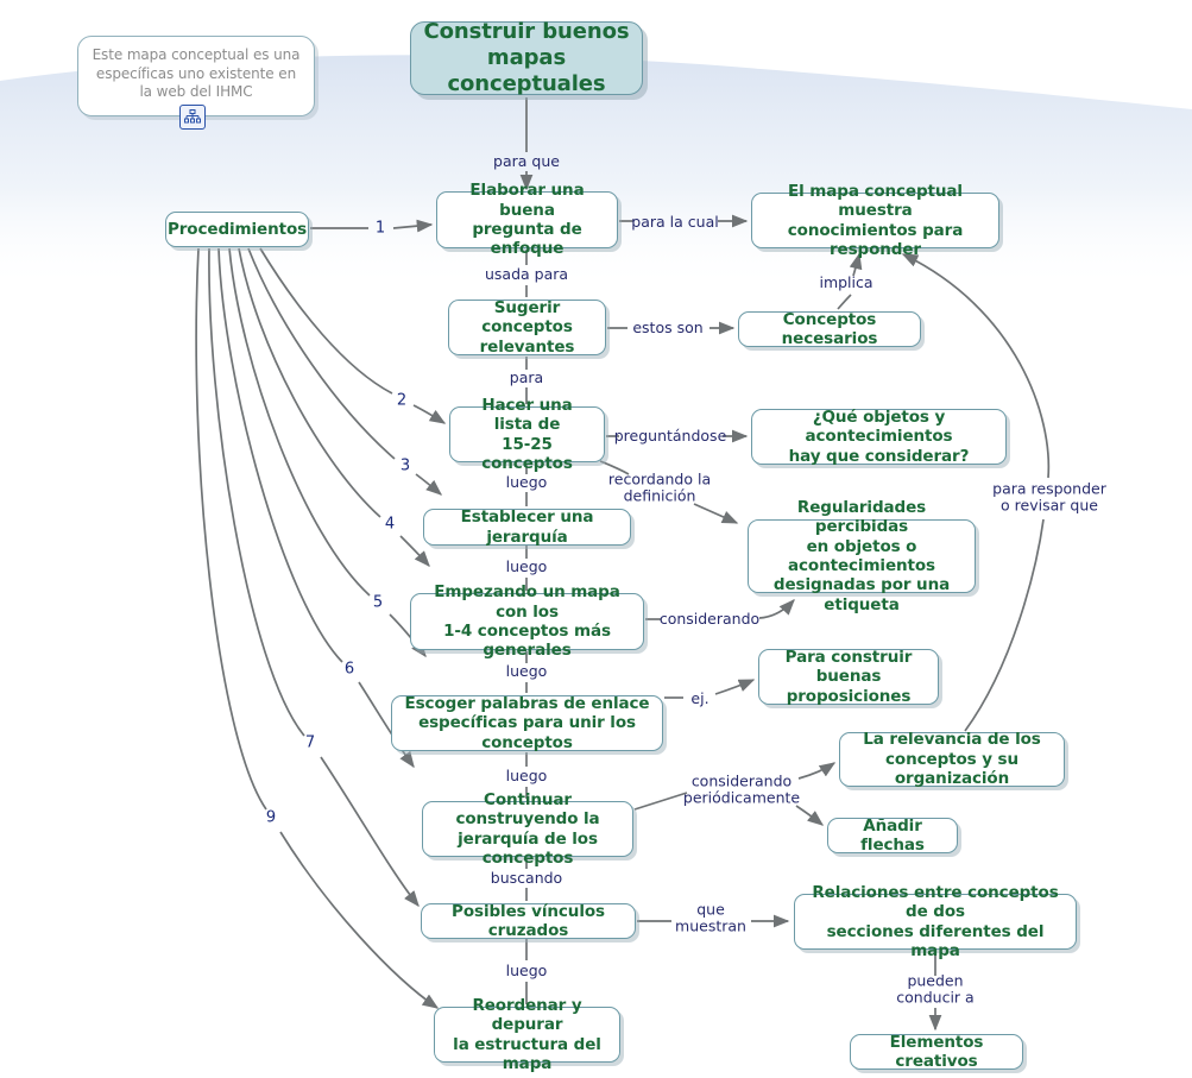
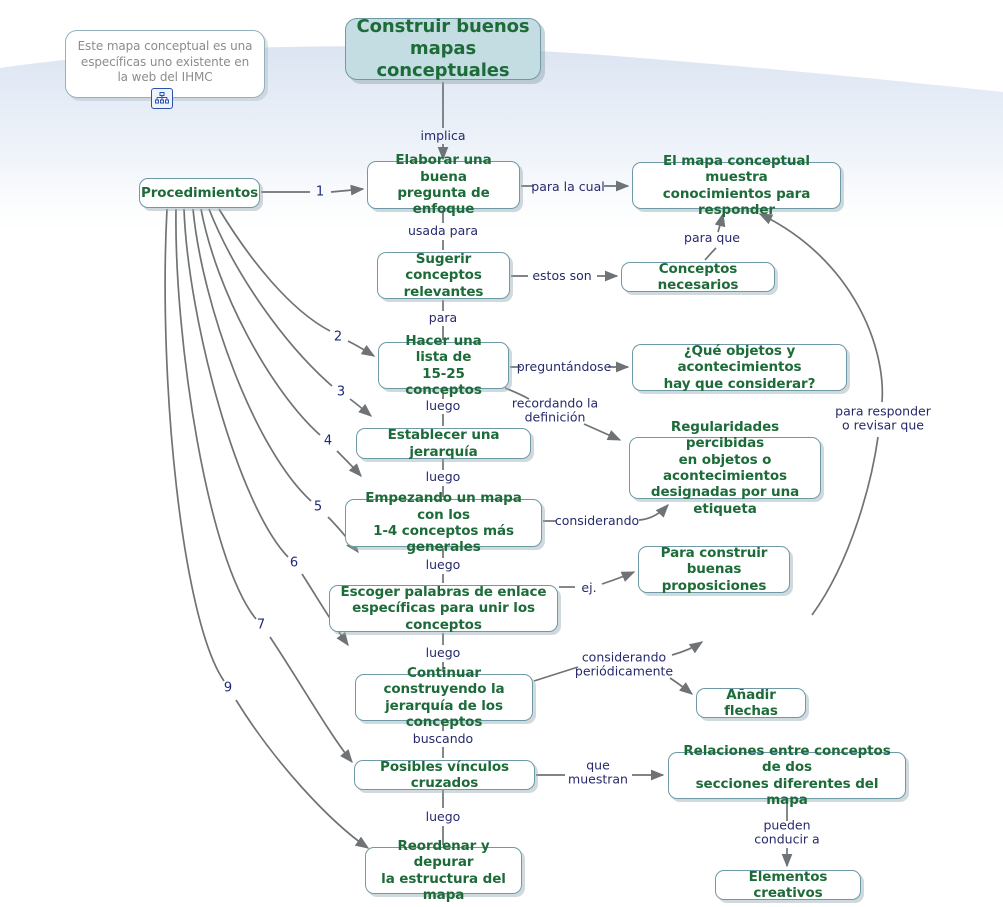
  Este mapa conceptual es una específicas uno existente en la web del IHMC
  Construir buenos
  mapas conceptuales
  Procedimientos
  Elaborar una buena
  pregunta de enfoque
  El mapa conceptual muestra
  conocimientos para responder
  Sugerir conceptos
  relevantes
  Conceptos necesarios
  Hacer una lista de
  15-25 conceptos
  ¿Qué objetos y acontecimientos
  hay que considerar?
  Establecer una jerarquía
  Regularidades percibidas
  en objetos o acontecimientos
  designadas por una etiqueta
  Empezando un mapa con los
  1-4 conceptos más generales
  Para construir
  buenas proposiciones
  Escoger palabras de enlace
  específicas para unir los conceptos
- La relevancia de los
- conceptos y su organización
  Continuar construyendo la
  jerarquía de los conceptos
  Añadir flechas
  Posibles vínculos cruzados
  Relaciones entre conceptos de dos
  secciones diferentes del mapa
  Reordenar y depurar
  la estructura del mapa
  Elementos creativos
- para que
+ implica
  para la cual
  usada para
  estos son
- implica
+ para que
  para
  preguntándose
  luego
  recordando la
  definición
  luego
  considerando
  luego
  ej.
  luego
  considerando
  periódicamente
  para responder
  o revisar que
  buscando
  que
  muestran
  luego
  pueden
  conducir a
  1
  2
  3
  4
  5
  6
  7
  9
